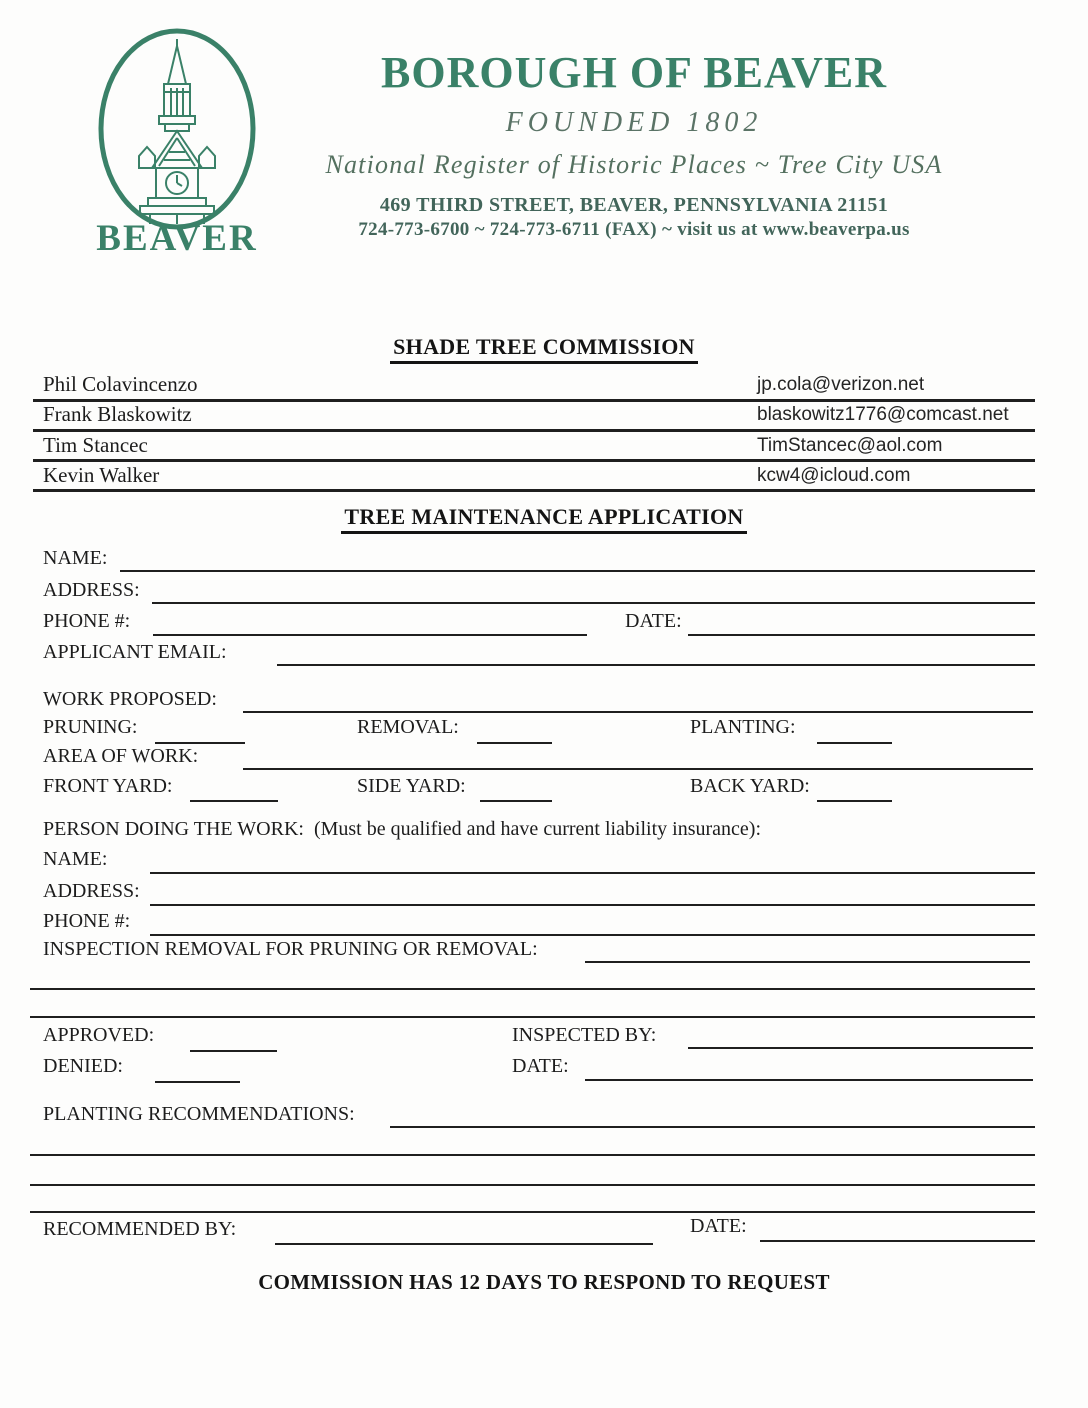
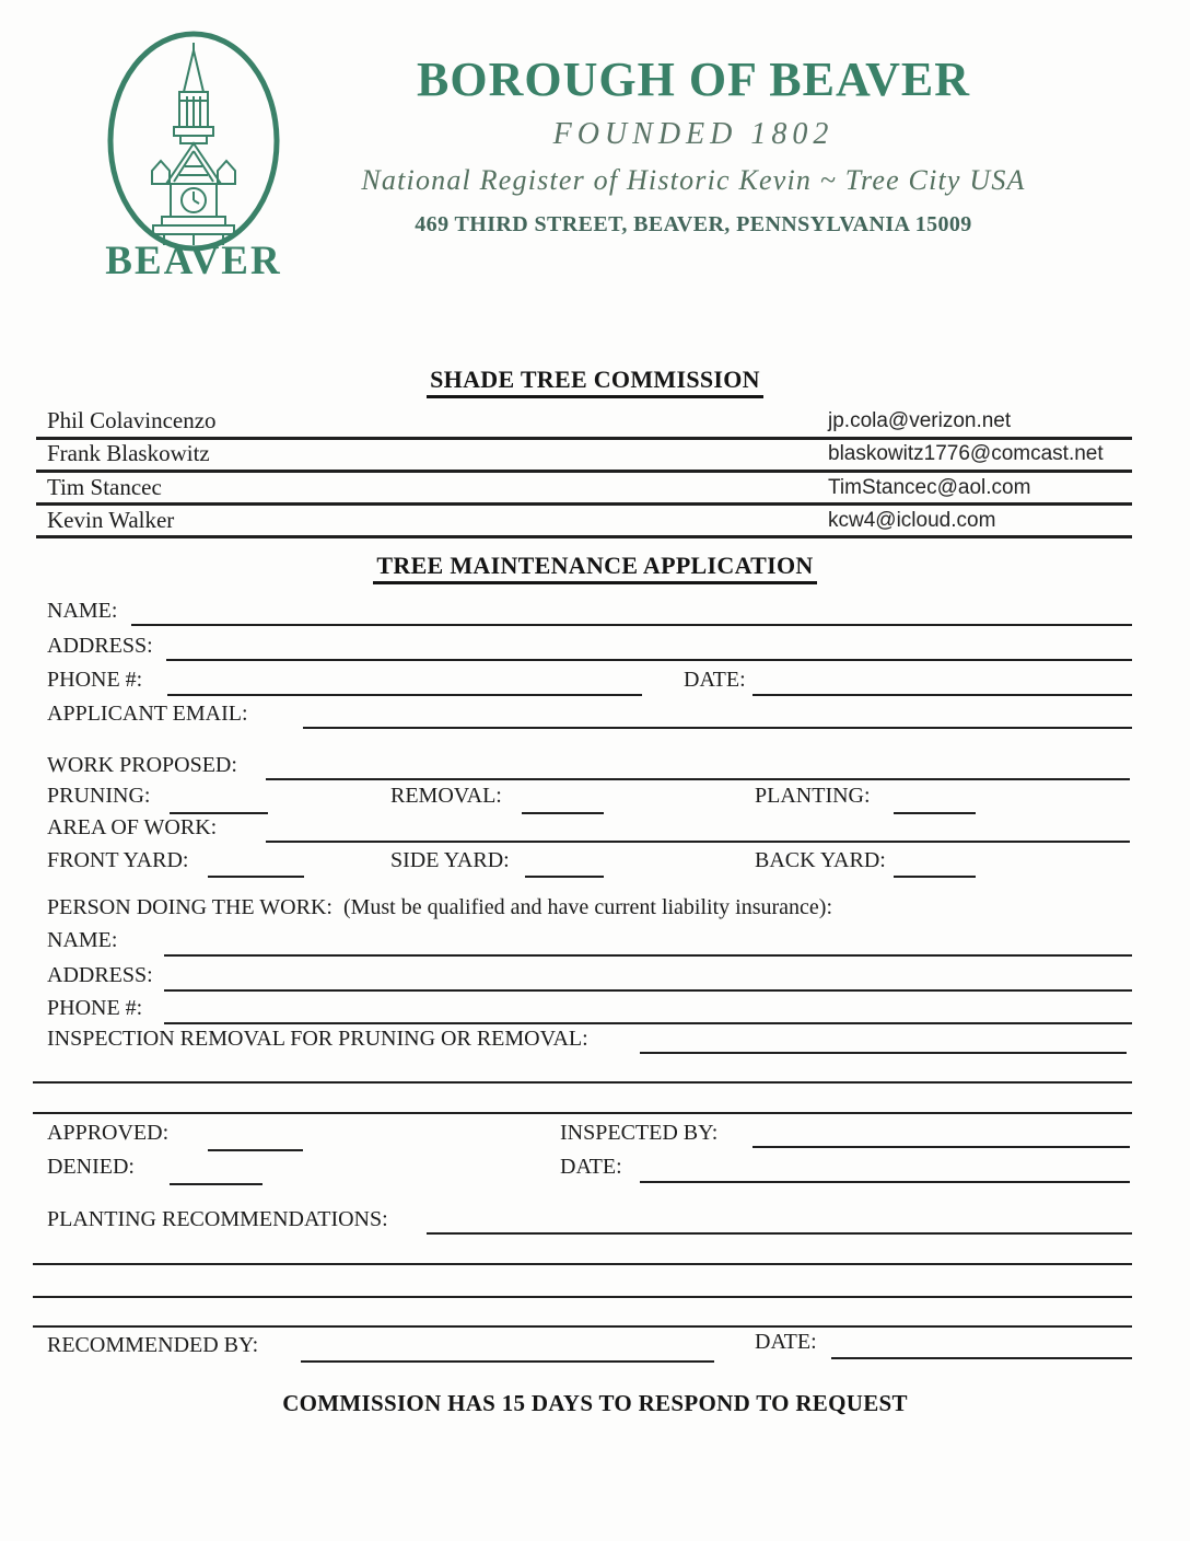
  BEAVER
  BOROUGH OF BEAVER
  FOUNDED 1802
- National Register of Historic Places ~ Tree City USA
+ National Register of Historic Kevin ~ Tree City USA
- 469 THIRD STREET, BEAVER, PENNSYLVANIA 21151
+ 469 THIRD STREET, BEAVER, PENNSYLVANIA 15009
- 724-773-6700 ~ 724-773-6711 (FAX) ~ visit us at www.beaverpa.us
  SHADE TREE COMMISSION
  Phil Colavincenzo
  jp.cola@verizon.net
  Frank Blaskowitz
  blaskowitz1776@comcast.net
  Tim Stancec
  TimStancec@aol.com
  Kevin Walker
  kcw4@icloud.com
  TREE MAINTENANCE APPLICATION
  NAME:
  ADDRESS:
  PHONE #:
  DATE:
  APPLICANT EMAIL:
  WORK PROPOSED:
  PRUNING:
  REMOVAL:
  PLANTING:
  AREA OF WORK:
  FRONT YARD:
  SIDE YARD:
  BACK YARD:
  PERSON DOING THE WORK: (Must be qualified and have current liability insurance):
  NAME:
  ADDRESS:
  PHONE #:
  INSPECTION REMOVAL FOR PRUNING OR REMOVAL:
  APPROVED:
  INSPECTED BY:
  DENIED:
  DATE:
  PLANTING RECOMMENDATIONS:
  RECOMMENDED BY:
  DATE:
- COMMISSION HAS 12 DAYS TO RESPOND TO REQUEST
+ COMMISSION HAS 15 DAYS TO RESPOND TO REQUEST
